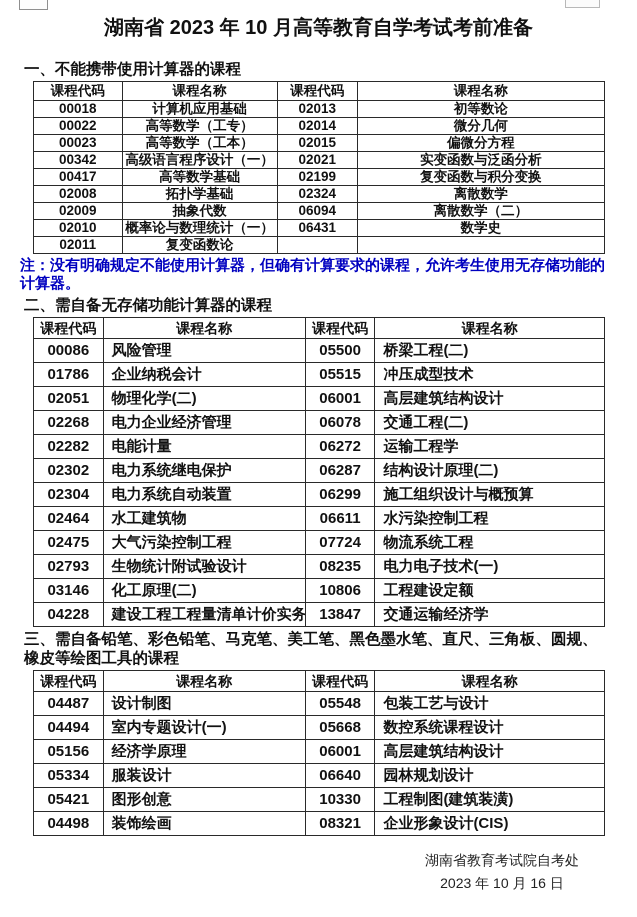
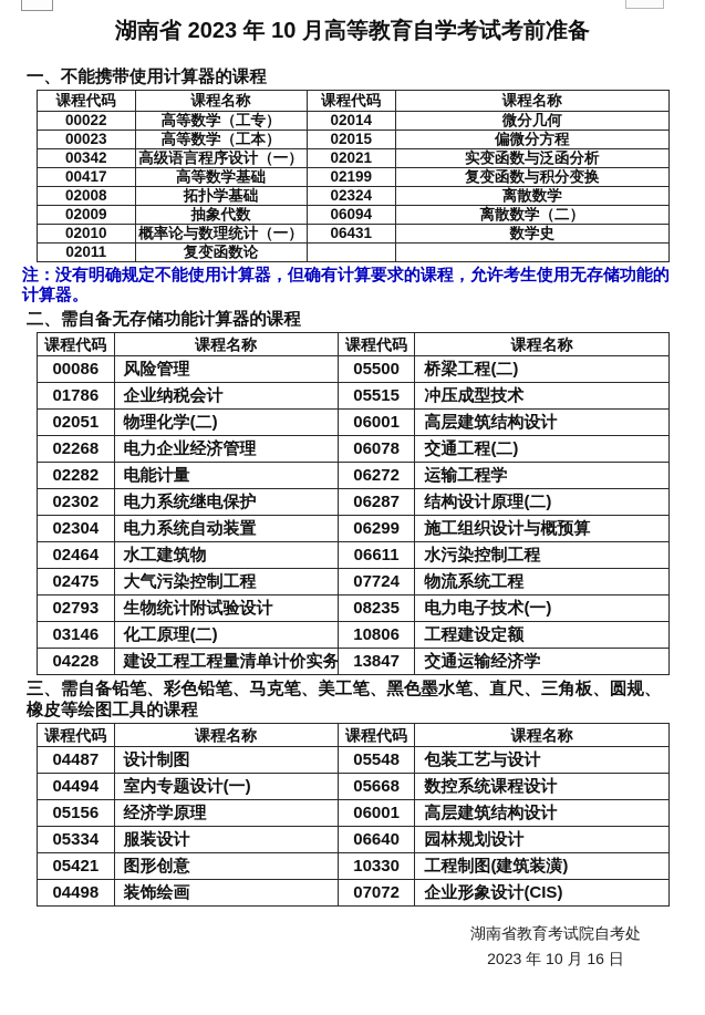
  湖南省 2023 年 10 月高等教育自学考试考前准备
  一、不能携带使用计算器的课程
  课程代码	课程名称	课程代码	课程名称
- 00018	计算机应用基础	02013	初等数论
  00022	高等数学（工专）	02014	微分几何
  00023	高等数学（工本）	02015	偏微分方程
  00342	高级语言程序设计（一）	02021	实变函数与泛函分析
  00417	高等数学基础	02199	复变函数与积分变换
  02008	拓扑学基础	02324	离散数学
  02009	抽象代数	06094	离散数学（二）
  02010	概率论与数理统计（一）	06431	数学史
  02011	复变函数论
  注：没有明确规定不能使用计算器，但确有计算要求的课程，允许考生使用无存储功能的计算器。
  二、需自备无存储功能计算器的课程
  课程代码	课程名称	课程代码	课程名称
  00086	风险管理	05500	桥梁工程(二)
  01786	企业纳税会计	05515	冲压成型技术
  02051	物理化学(二)	06001	高层建筑结构设计
  02268	电力企业经济管理	06078	交通工程(二)
  02282	电能计量	06272	运输工程学
  02302	电力系统继电保护	06287	结构设计原理(二)
  02304	电力系统自动装置	06299	施工组织设计与概预算
  02464	水工建筑物	06611	水污染控制工程
  02475	大气污染控制工程	07724	物流系统工程
  02793	生物统计附试验设计	08235	电力电子技术(一)
  03146	化工原理(二)	10806	工程建设定额
  04228	建设工程工程量清单计价实务	13847	交通运输经济学
  三、需自备铅笔、彩色铅笔、马克笔、美工笔、黑色墨水笔、直尺、三角板、圆规、橡皮等绘图工具的课程
  课程代码	课程名称	课程代码	课程名称
  04487	设计制图	05548	包装工艺与设计
  04494	室内专题设计(一)	05668	数控系统课程设计
  05156	经济学原理	06001	高层建筑结构设计
  05334	服装设计	06640	园林规划设计
  05421	图形创意	10330	工程制图(建筑装潢)
- 04498	装饰绘画	08321	企业形象设计(CIS)
+ 04498	装饰绘画	07072	企业形象设计(CIS)
  湖南省教育考试院自考处
  2023 年 10 月 16 日
